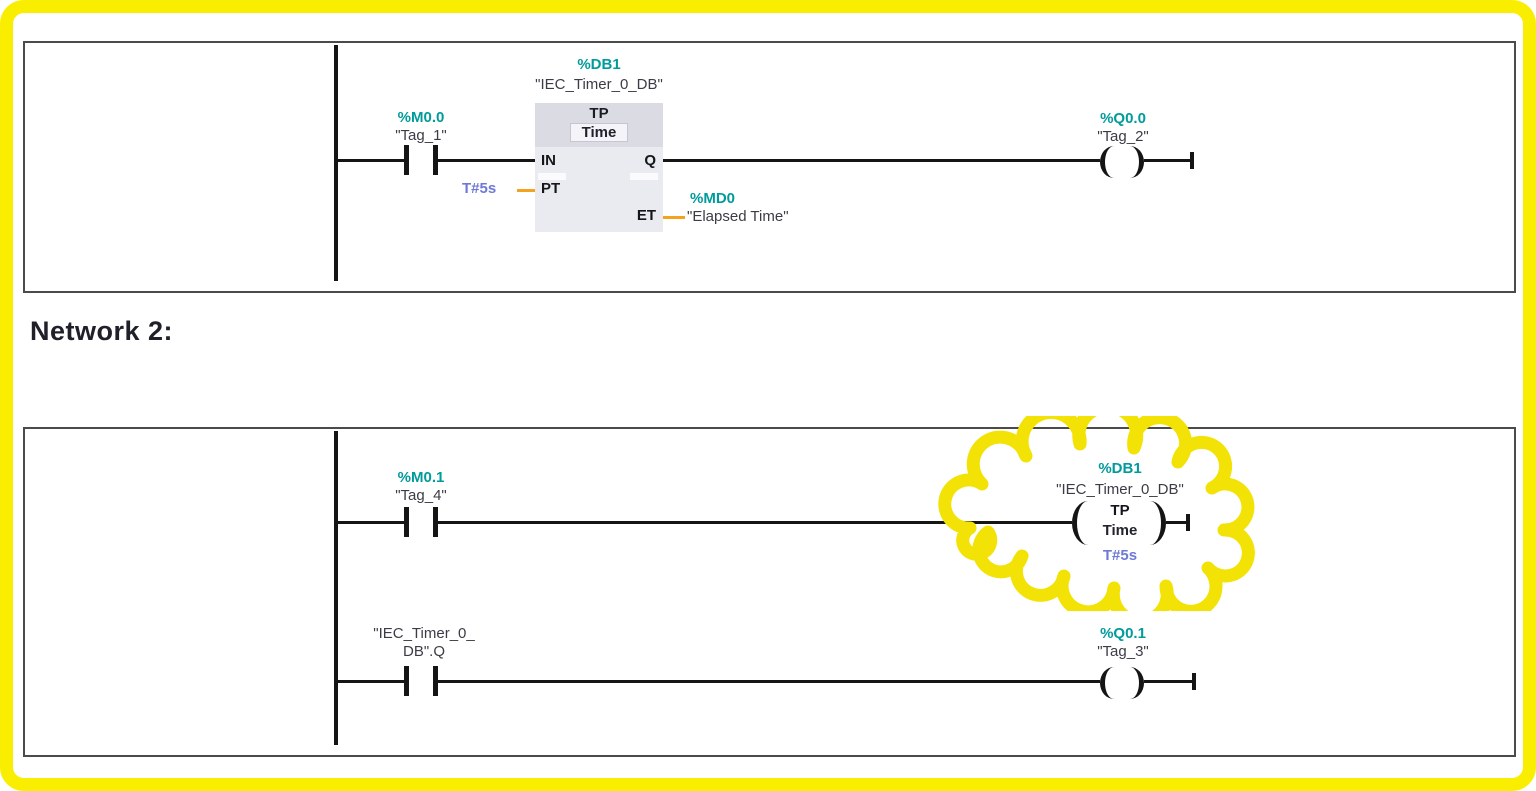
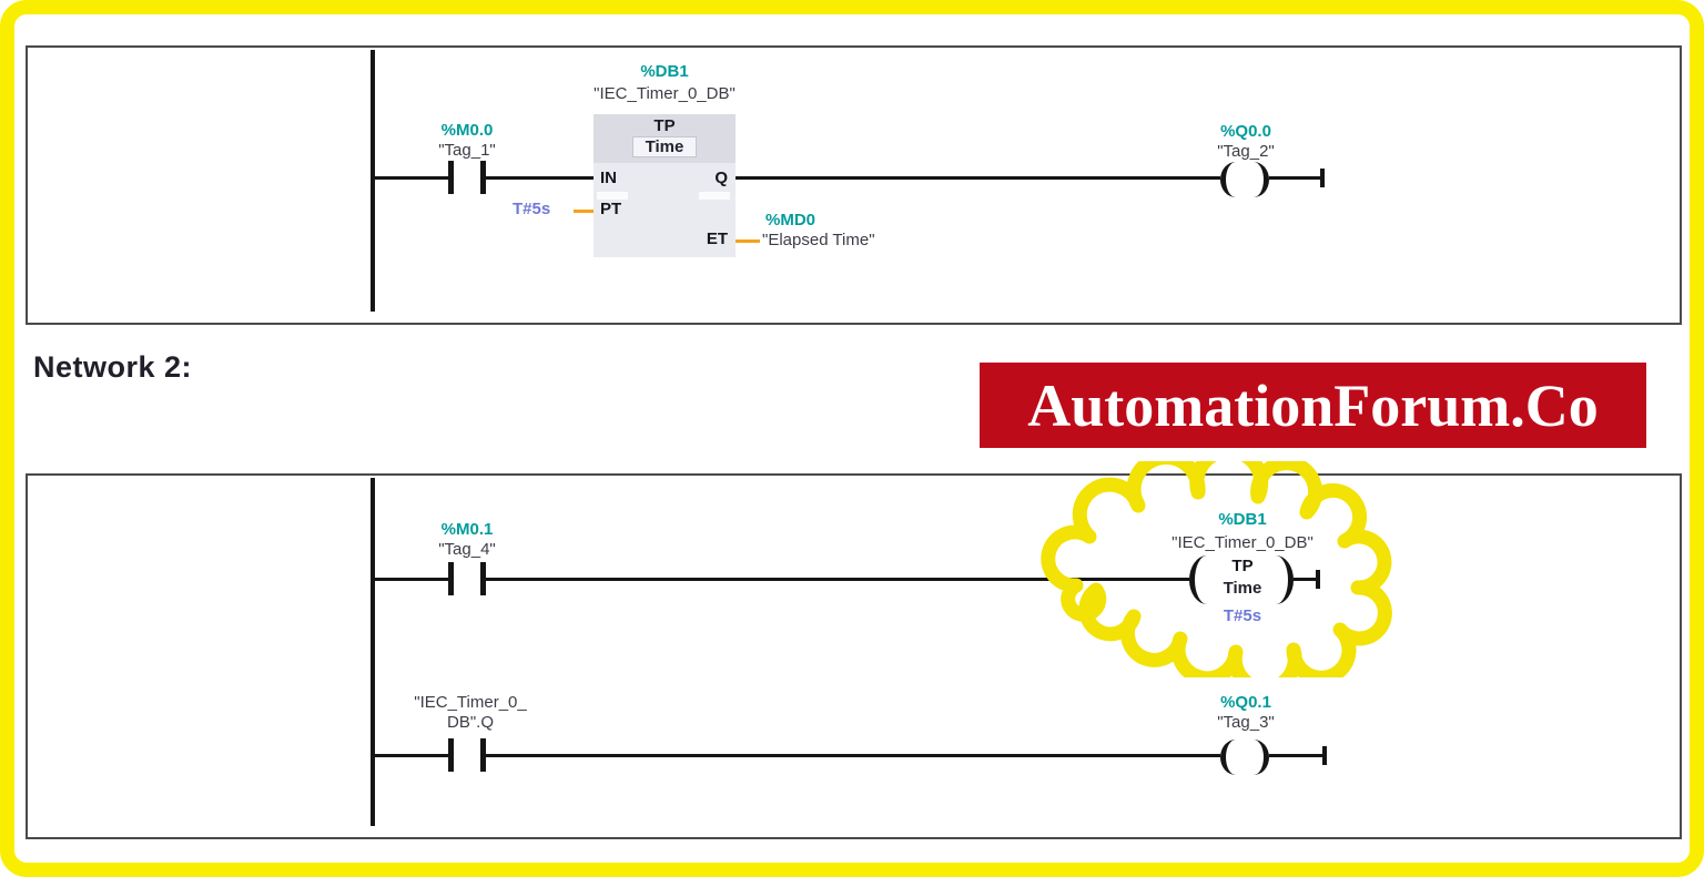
  %M0.0
  "Tag_1"
  %DB1
  "IEC_Timer_0_DB"
  TP
  Time
  IN
  PT
  Q
  ET
  T#5s
  %MD0
  "Elapsed Time"
  %Q0.0
  "Tag_2"
  Network 2:
+ AutomationForum.Co
  %M0.1
  "Tag_4"
  %DB1
  "IEC_Timer_0_DB"
  TP
  Time
  T#5s
  "IEC_Timer_0_
  DB".Q
  %Q0.1
  "Tag_3"
